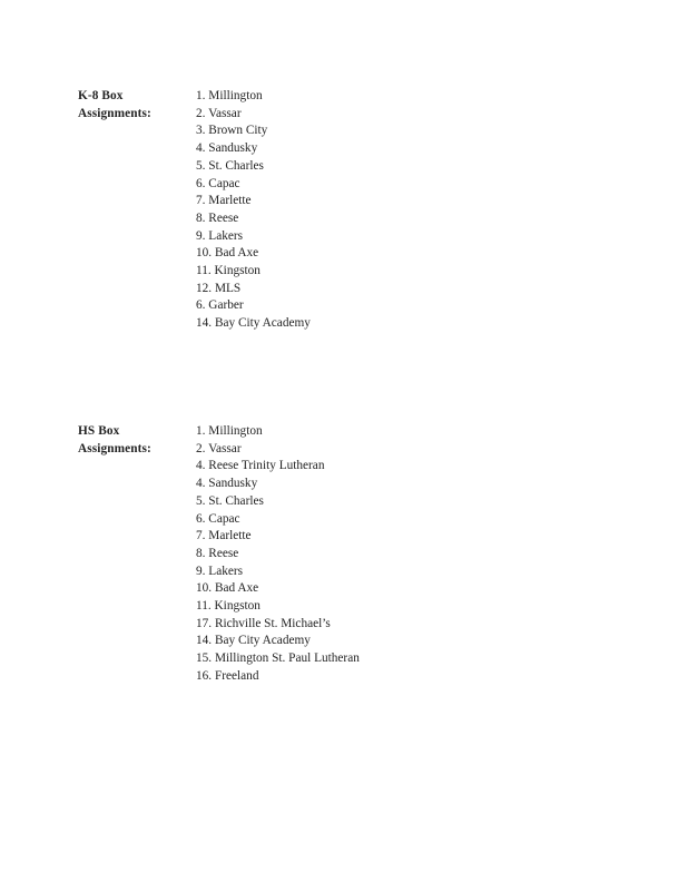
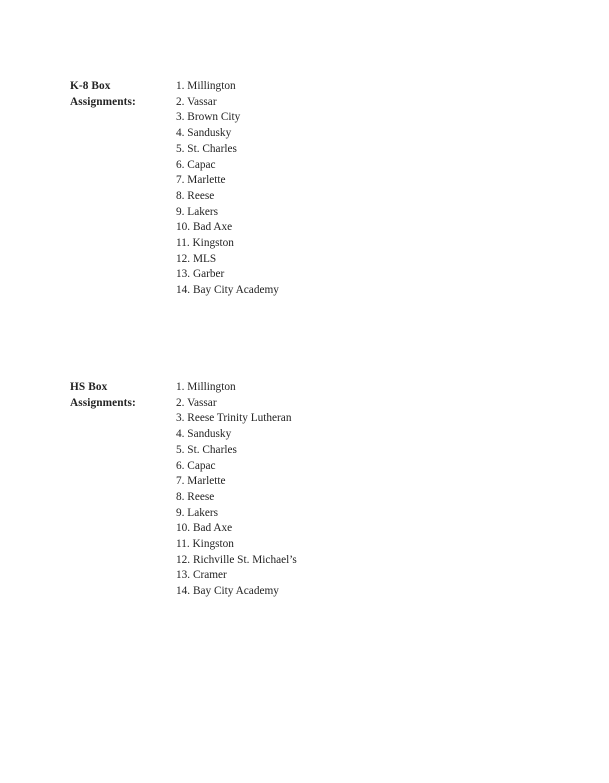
  K-8 Box
  Assignments:
  1. Millington
  2. Vassar
  3. Brown City
  4. Sandusky
  5. St. Charles
  6. Capac
  7. Marlette
  8. Reese
  9. Lakers
  10. Bad Axe
  11. Kingston
  12. MLS
- 6. Garber
+ 13. Garber
  14. Bay City Academy
  HS Box
  Assignments:
  1. Millington
  2. Vassar
- 4. Reese Trinity Lutheran
+ 3. Reese Trinity Lutheran
  4. Sandusky
  5. St. Charles
  6. Capac
  7. Marlette
  8. Reese
  9. Lakers
  10. Bad Axe
  11. Kingston
- 17. Richville St. Michael’s
+ 12. Richville St. Michael’s
+ 13. Cramer
  14. Bay City Academy
- 15. Millington St. Paul Lutheran
- 16. Freeland
